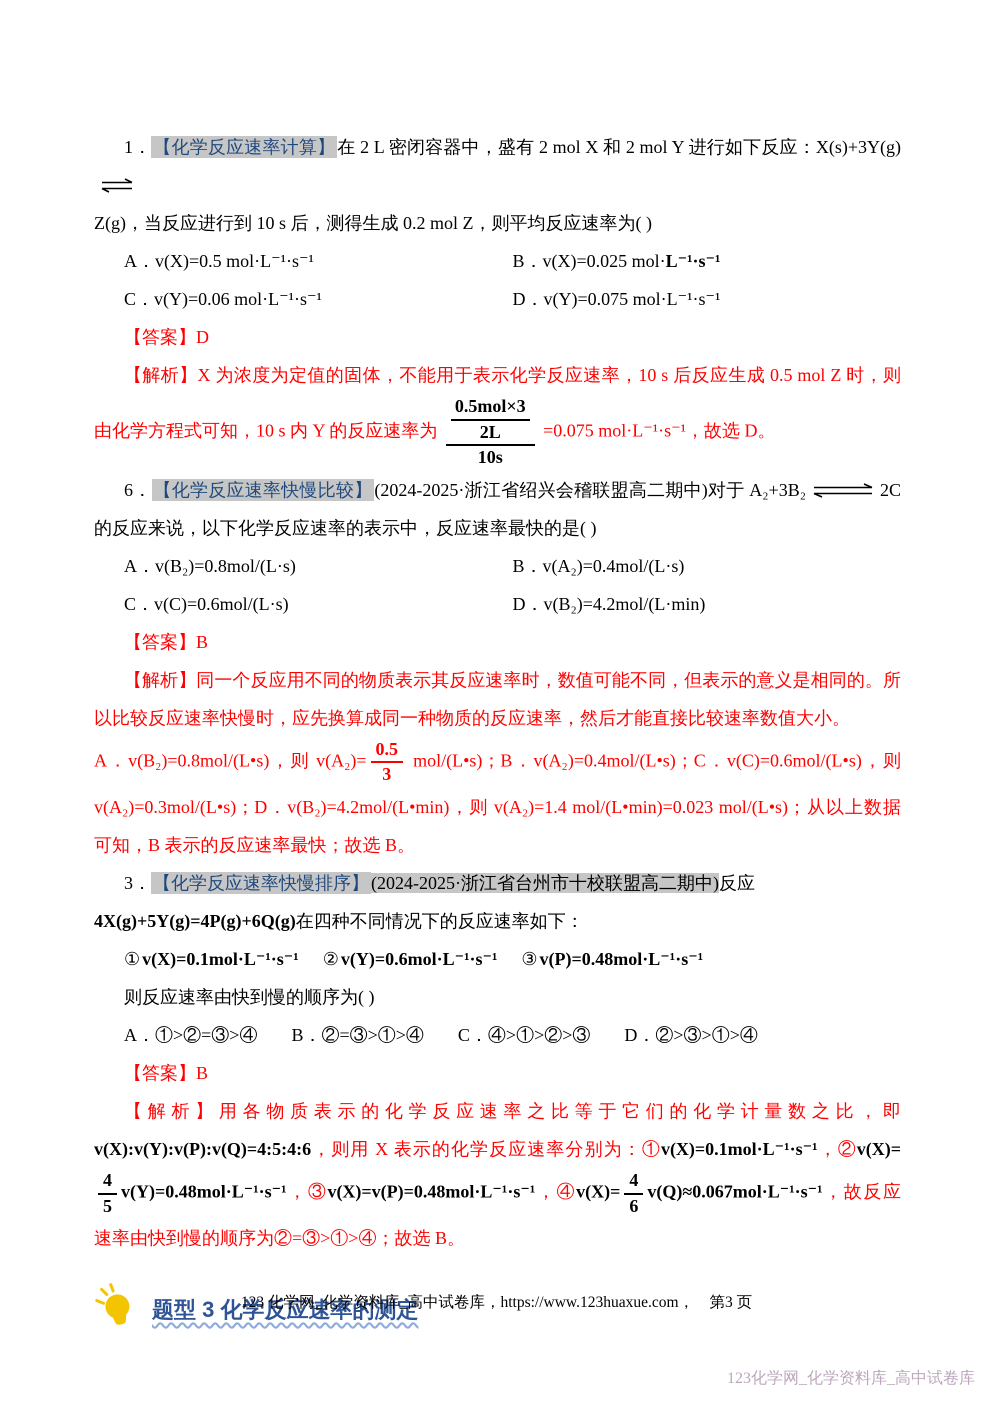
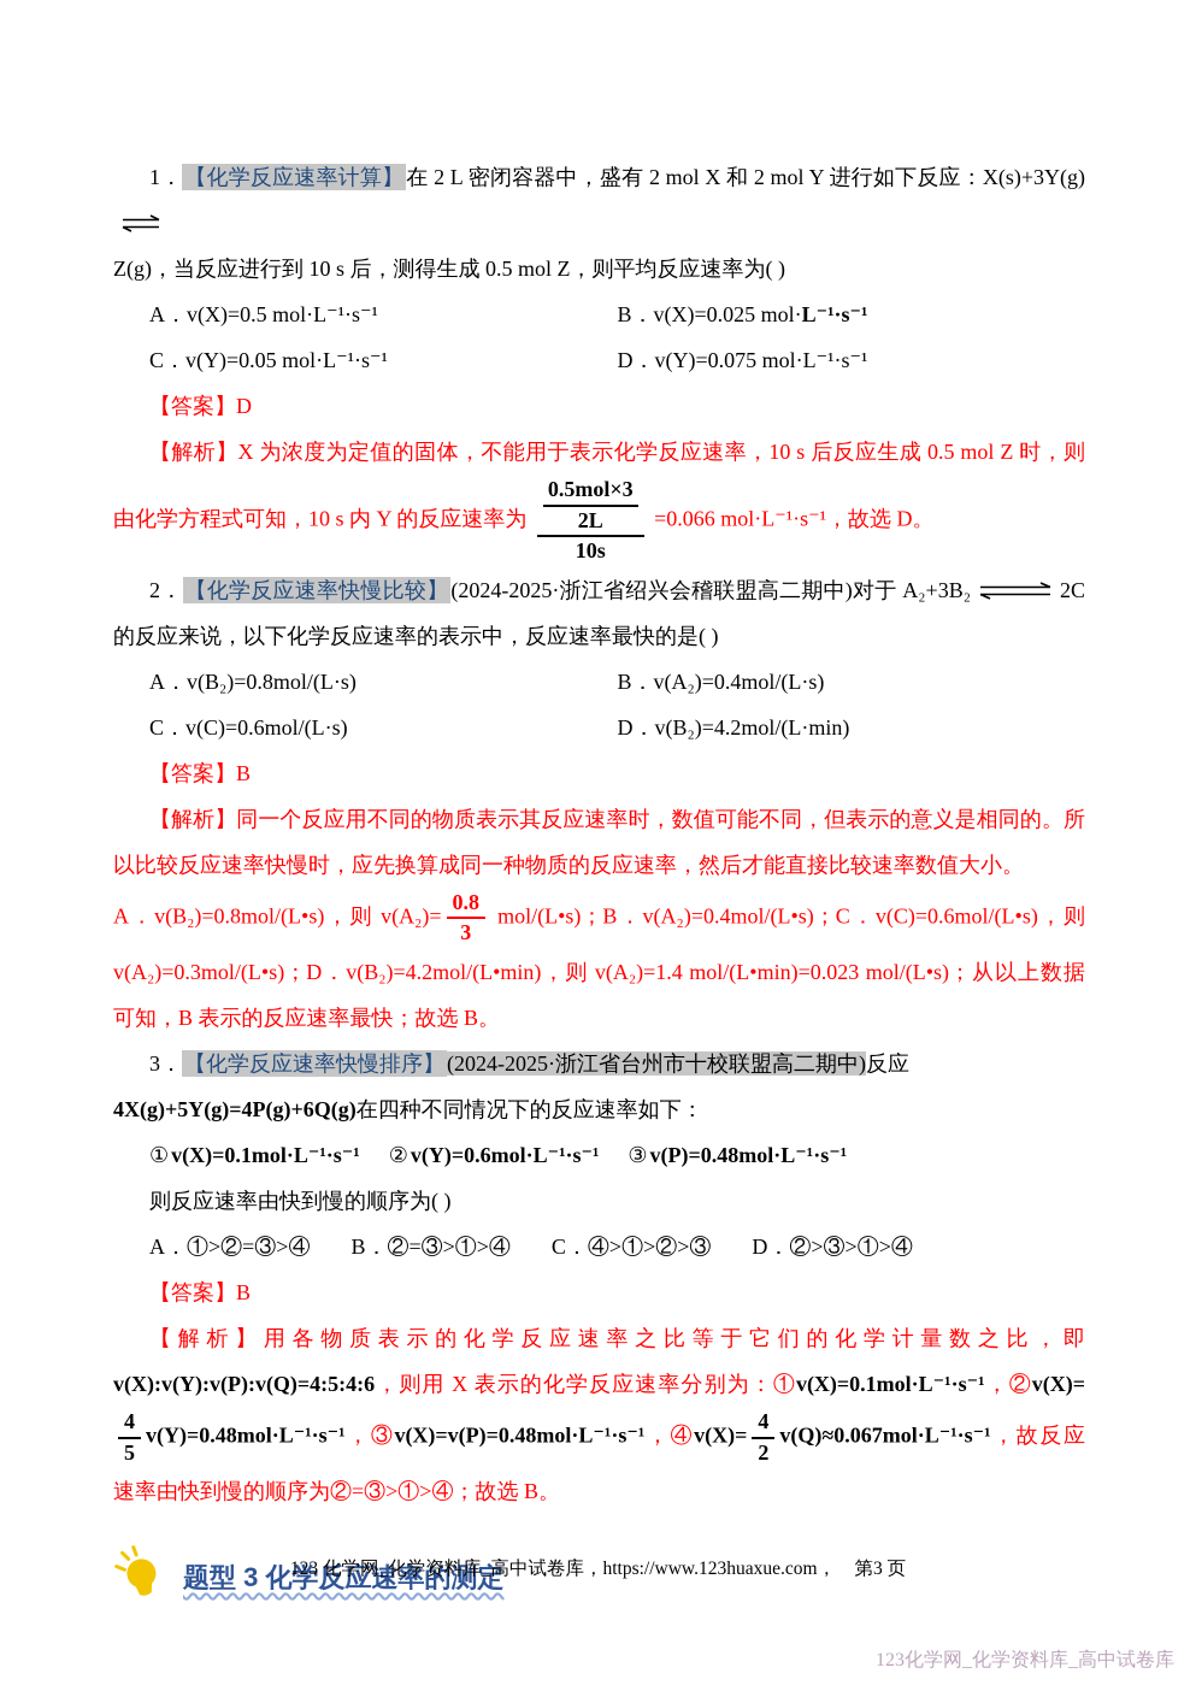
  1．【化学反应速率计算】在 2 L 密闭容器中，盛有 2 mol X 和 2 mol Y 进行如下反应：X(s)+3Y(g)
- Z(g)，当反应进行到 10 s 后，测得生成 0.2 mol Z，则平均反应速率为( )
+ Z(g)，当反应进行到 10 s 后，测得生成 0.5 mol Z，则平均反应速率为( )
  A．v(X)=0.5 mol·L⁻¹·s⁻¹
  B．v(X)=0.025 mol·L⁻¹·s⁻¹
- C．v(Y)=0.06 mol·L⁻¹·s⁻¹
+ C．v(Y)=0.05 mol·L⁻¹·s⁻¹
  D．v(Y)=0.075 mol·L⁻¹·s⁻¹
  【答案】D
  【解析】X 为浓度为定值的固体，不能用于表示化学反应速率，10 s 后反应生成 0.5 mol Z 时，则由化学方程式可知，10 s 内 Y 的反应速率为
  0.5mol×3
  2L
  10s
- =0.075 mol·L⁻¹·s⁻¹，故选 D。
+ =0.066 mol·L⁻¹·s⁻¹，故选 D。
- 6．【化学反应速率快慢比较】(2024-2025·浙江省绍兴会稽联盟高二期中)对于 A₂+3B₂ 2C 的反应来说，以下化学反应速率的表示中，反应速率最快的是( )
+ 2．【化学反应速率快慢比较】(2024-2025·浙江省绍兴会稽联盟高二期中)对于 A₂+3B₂ 2C 的反应来说，以下化学反应速率的表示中，反应速率最快的是( )
  A．v(B₂)=0.8mol/(L·s)
  B．v(A₂)=0.4mol/(L·s)
  C．v(C)=0.6mol/(L·s)
  D．v(B₂)=4.2mol/(L·min)
  【答案】B
  【解析】同一个反应用不同的物质表示其反应速率时，数值可能不同，但表示的意义是相同的。所以比较反应速率快慢时，应先换算成同一种物质的反应速率，然后才能直接比较速率数值大小。
  A．v(B₂)=0.8mol/(L•s)，则 v(A₂)=
- 0.5
+ 0.8
  3
  mol/(L•s)；B．v(A₂)=0.4mol/(L•s)；C．v(C)=0.6mol/(L•s)，则 v(A₂)=0.3mol/(L•s)；D．v(B₂)=4.2mol/(L•min)，则 v(A₂)=1.4 mol/(L•min)=0.023 mol/(L•s)；从以上数据可知，B 表示的反应速率最快；故选 B。
  3．【化学反应速率快慢排序】(2024-2025·浙江省台州市十校联盟高二期中)反应
  4X(g)+5Y(g)=4P(g)+6Q(g)在四种不同情况下的反应速率如下：
  ①v(X)=0.1mol·L⁻¹·s⁻¹
  ②v(Y)=0.6mol·L⁻¹·s⁻¹
  ③v(P)=0.48mol·L⁻¹·s⁻¹
  则反应速率由快到慢的顺序为( )
  A．①>②=③>④
  B．②=③>①>④
  C．④>①>②>③
  D．②>③>①>④
  【答案】B
  【解析】用各物质表示的化学反应速率之比等于它们的化学计量数之比，即 v(X):v(Y):v(P):v(Q)=4:5:4:6，则用 X 表示的化学反应速率分别为：①v(X)=0.1mol·L⁻¹·s⁻¹，②v(X)=
  4
  5
  v(Y)=0.48mol·L⁻¹·s⁻¹，③v(X)=v(P)=0.48mol·L⁻¹·s⁻¹，④v(X)=
  4
- 6
+ 2
  v(Q)≈0.067mol·L⁻¹·s⁻¹，故反应速率由快到慢的顺序为②=③>①>④；故选 B。
  题型 3 化学反应速率的测定
  123 化学网_化学资料库_高中试卷库，https://www.123huaxue.com， 第3 页
  123化学网_化学资料库_高中试卷库
